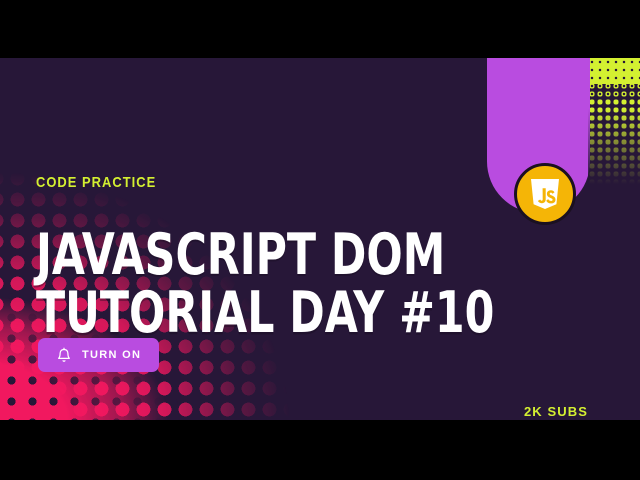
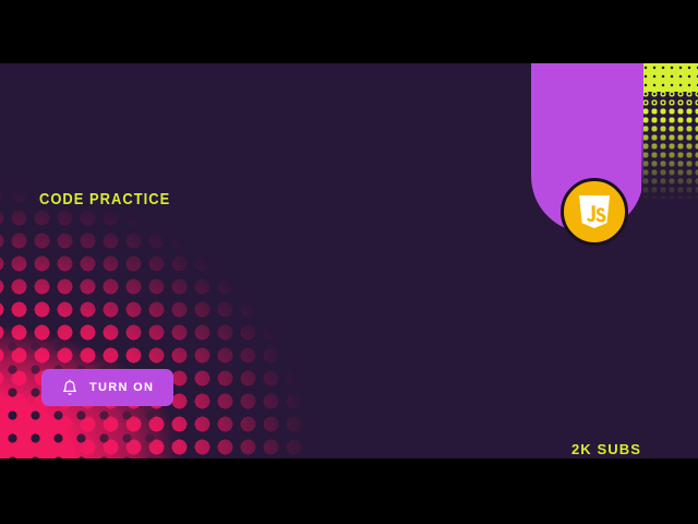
  CODE PRACTICE
- JAVASCRIPT DOM
- TUTORIAL DAY #10
  TURN ON
  2K SUBS
